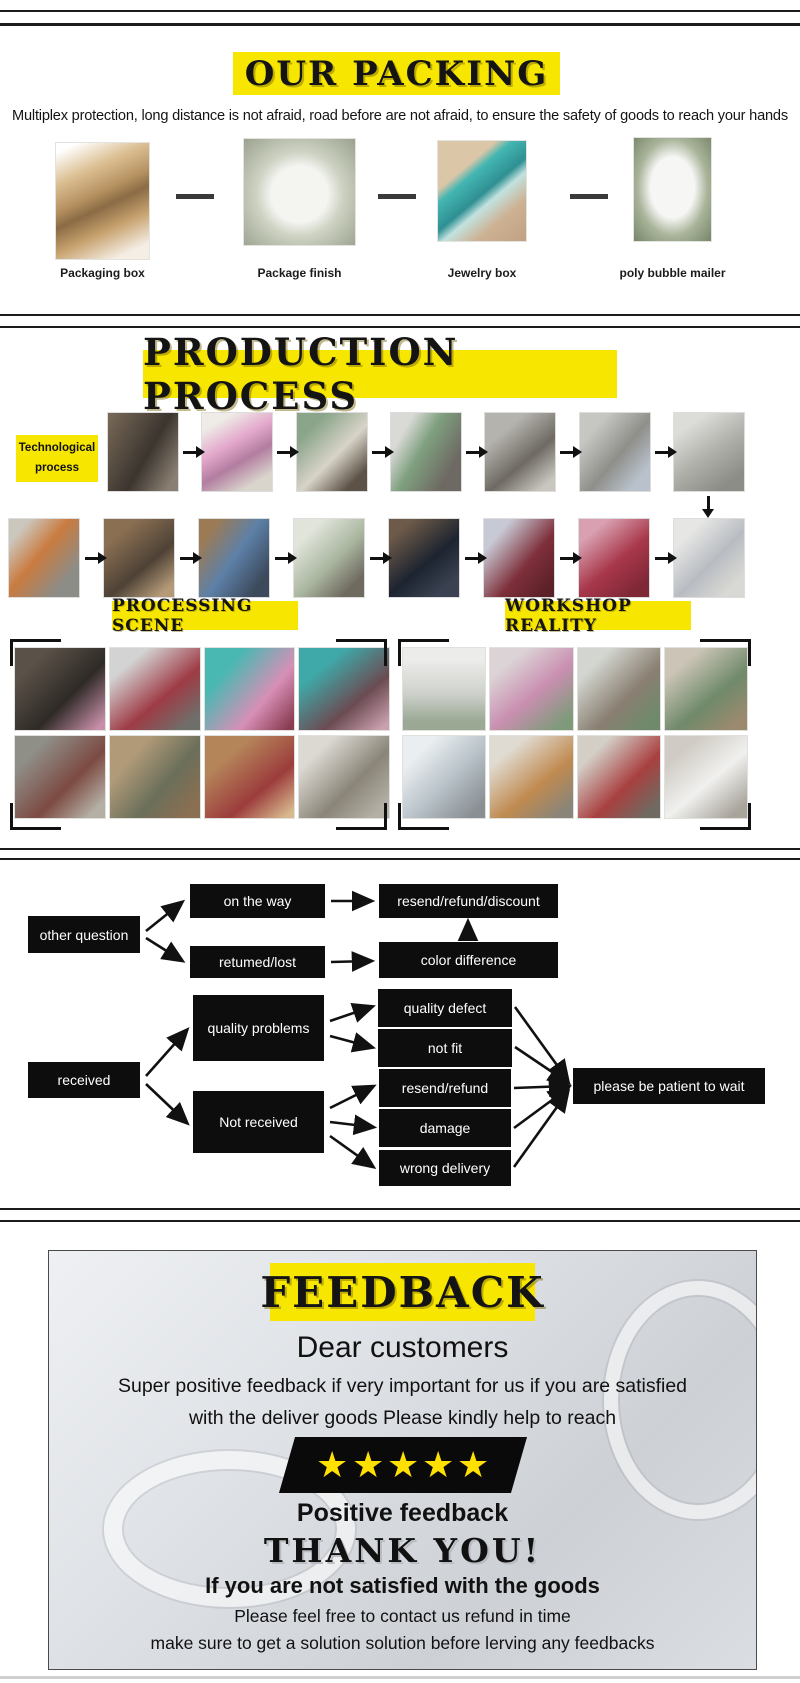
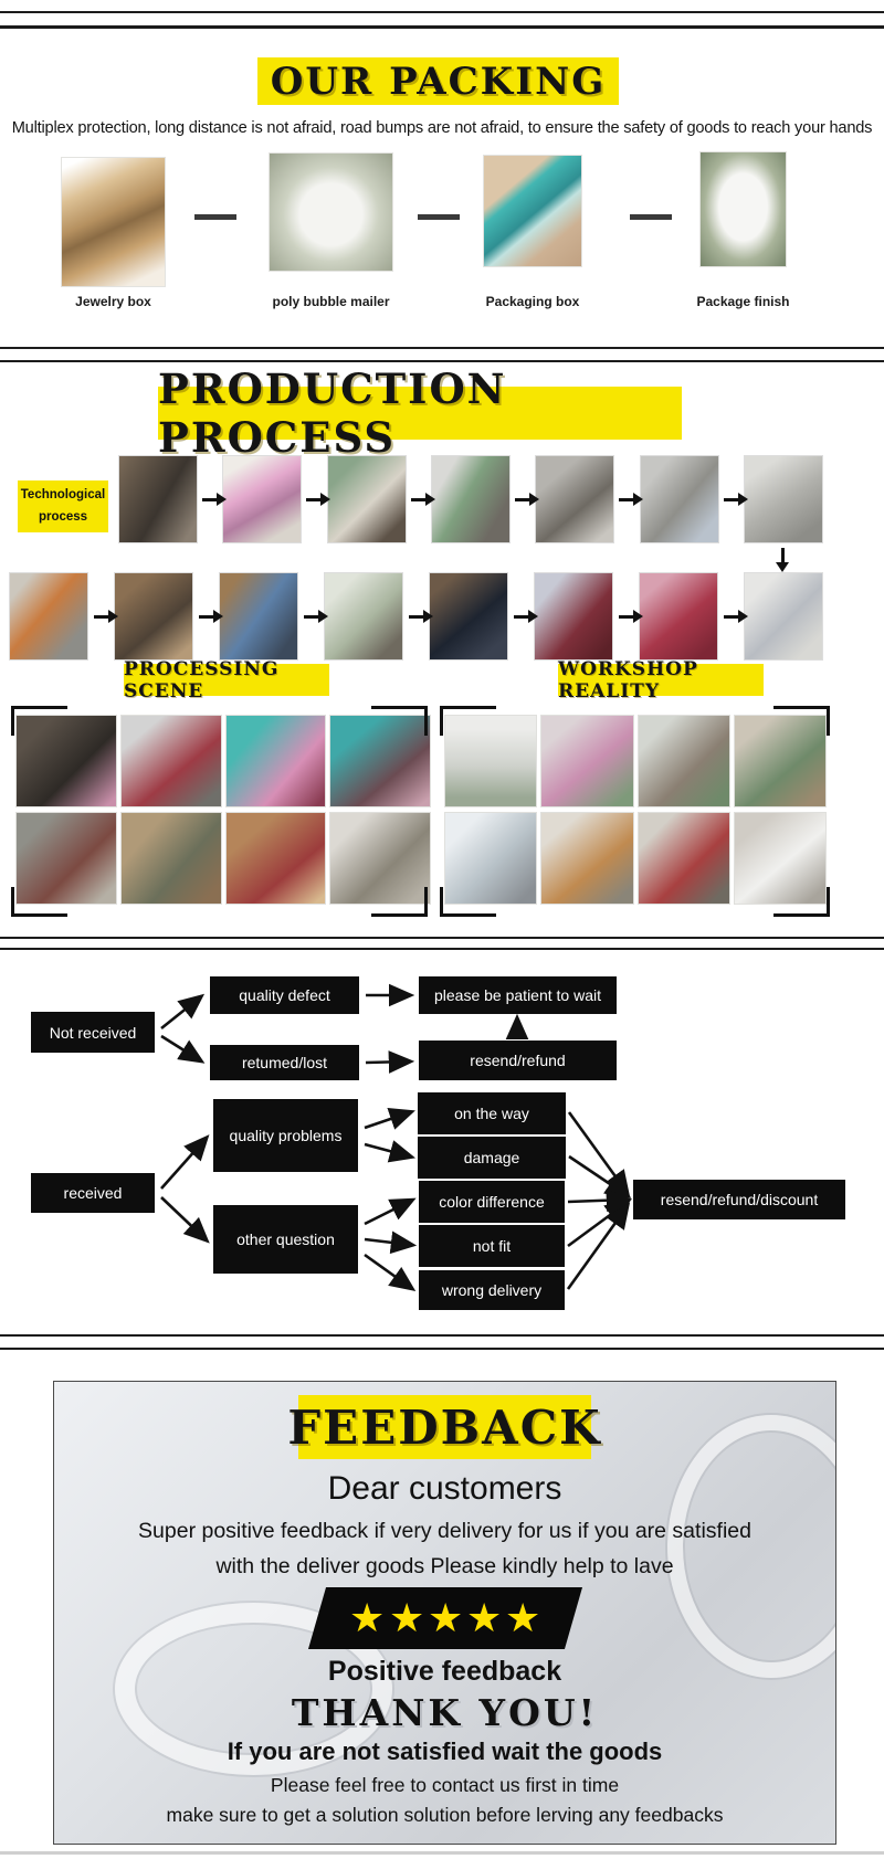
  OUR PACKING
- Multiplex protection, long distance is not afraid, road before are not afraid, to ensure the safety of goods to reach your hands
+ Multiplex protection, long distance is not afraid, road bumps are not afraid, to ensure the safety of goods to reach your hands
- Packaging box
+ Jewelry box
- Package finish
+ poly bubble mailer
- Jewelry box
+ Packaging box
- poly bubble mailer
+ Package finish
  PRODUCTION PROCESS
  Technological process
  PROCESSING SCENE
  WORKSHOP REALITY
- other question
+ Not received
- on the way
+ quality defect
- resend/refund/discount
+ please be patient to wait
  retumed/lost
- color difference
+ resend/refund
  quality problems
  received
- Not received
+ other question
- quality defect
+ on the way
- not fit
+ damage
- resend/refund
+ color difference
- damage
+ not fit
  wrong delivery
- please be patient to wait
+ resend/refund/discount
  FEEDBACK
  Dear customers
- Super positive feedback if very important for us if you are satisfied
+ Super positive feedback if very delivery for us if you are satisfied
- with the deliver goods Please kindly help to reach
+ with the deliver goods Please kindly help to lave
  Positive feedback
  THANK YOU!
- If you are not satisfied with the goods
+ If you are not satisfied wait the goods
- Please feel free to contact us refund in time
+ Please feel free to contact us first in time
  make sure to get a solution solution before lerving any feedbacks
